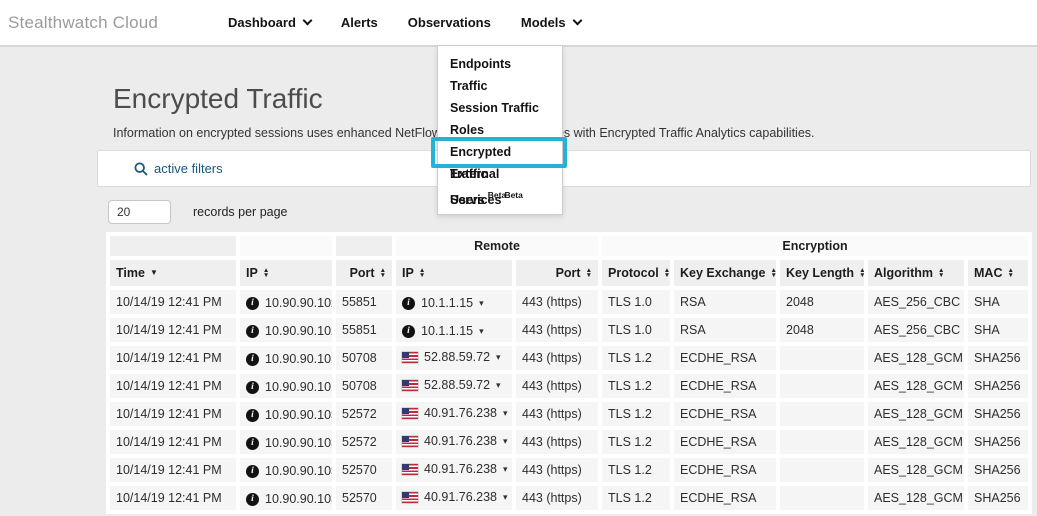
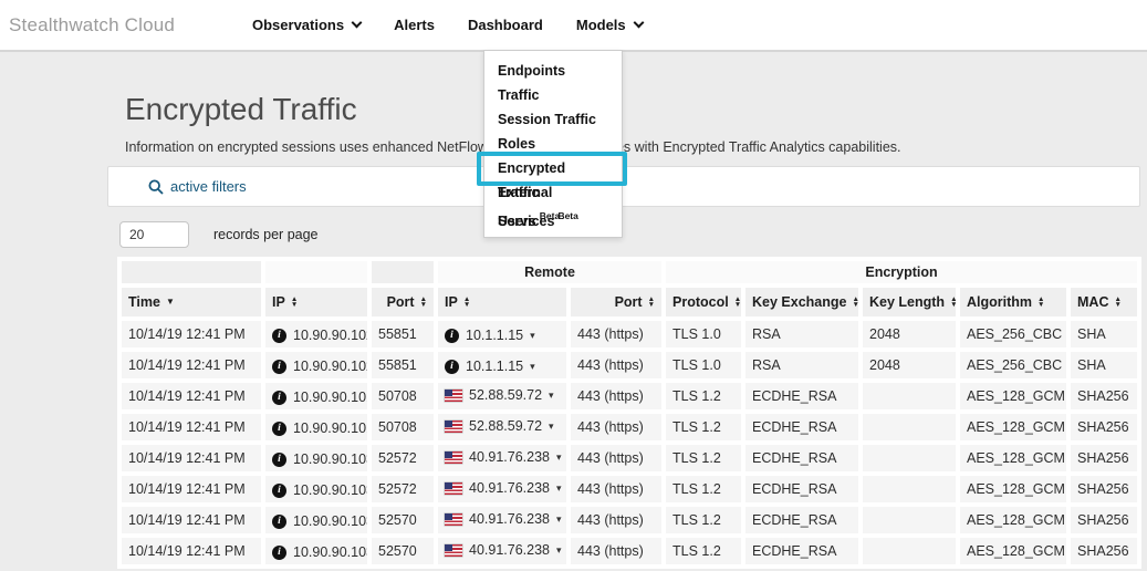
  Stealthwatch Cloud
- Dashboard
+ Observations
  Alerts
- Observations
+ Dashboard
  Models
  Encrypted Traffic
  Information on encrypted sessions uses enhanced NetFlos with Encrypted Traffic Analytics capabilities.
  active filters
  20
  records per page
  			Remote	Encryption
  Time ▼	IP	Port	IP	Port	Protocol	Key Exchange	Key Length	Algorithm	MAC
  10/14/19 12:41 PM	i 10.90.90.10	55851	i 10.1.1.15 ▾	443 (https)	TLS 1.0	RSA	2048	AES_256_CBC	SHA
  10/14/19 12:41 PM	i 10.90.90.10	55851	i 10.1.1.15 ▾	443 (https)	TLS 1.0	RSA	2048	AES_256_CBC	SHA
  10/14/19 12:41 PM	i 10.90.90.10	50708	52.88.59.72 ▾	443 (https)	TLS 1.2	ECDHE_RSA		AES_128_GCM	SHA256
  10/14/19 12:41 PM	i 10.90.90.10	50708	52.88.59.72 ▾	443 (https)	TLS 1.2	ECDHE_RSA		AES_128_GCM	SHA256
  10/14/19 12:41 PM	i 10.90.90.10	52572	40.91.76.238 ▾	443 (https)	TLS 1.2	ECDHE_RSA		AES_128_GCM	SHA256
  10/14/19 12:41 PM	i 10.90.90.10	52572	40.91.76.238 ▾	443 (https)	TLS 1.2	ECDHE_RSA		AES_128_GCM	SHA256
  10/14/19 12:41 PM	i 10.90.90.10	52570	40.91.76.238 ▾	443 (https)	TLS 1.2	ECDHE_RSA		AES_128_GCM	SHA256
  10/14/19 12:41 PM	i 10.90.90.10	52570	40.91.76.238 ▾	443 (https)	TLS 1.2	ECDHE_RSA		AES_128_GCM	SHA256
  Endpoints
  Traffic
  Session Traffic
  Roles
  Encrypted Traffic
  External Services Beta
  Users Beta
